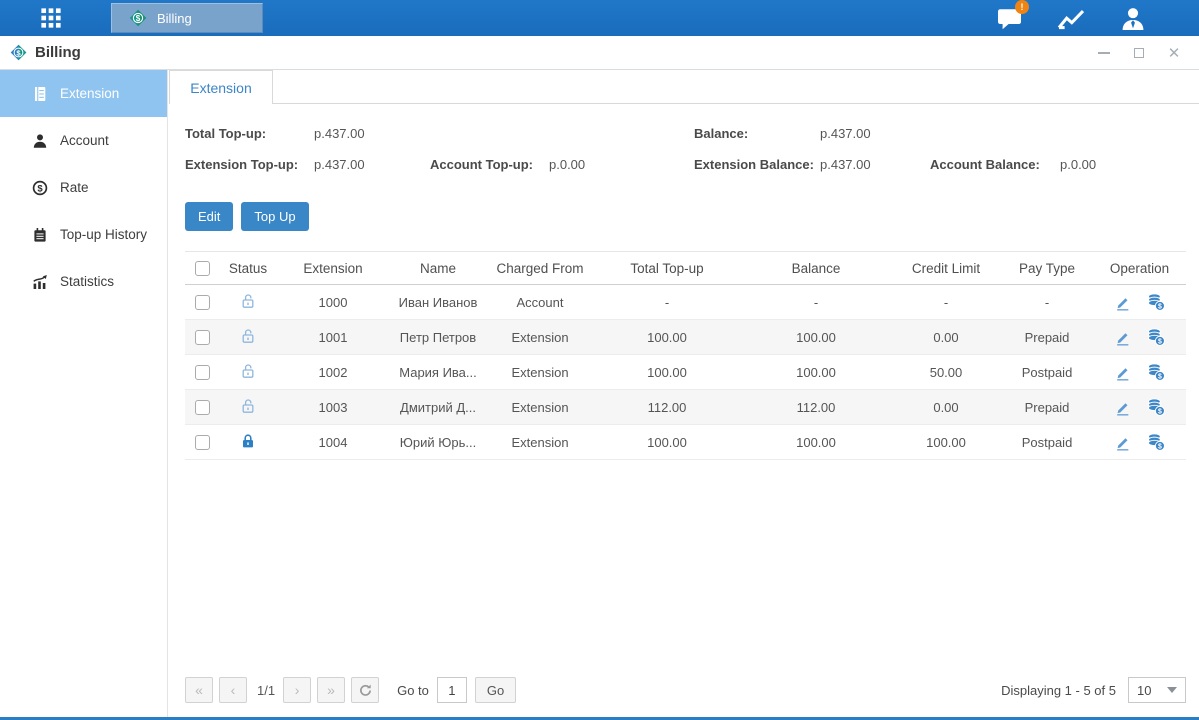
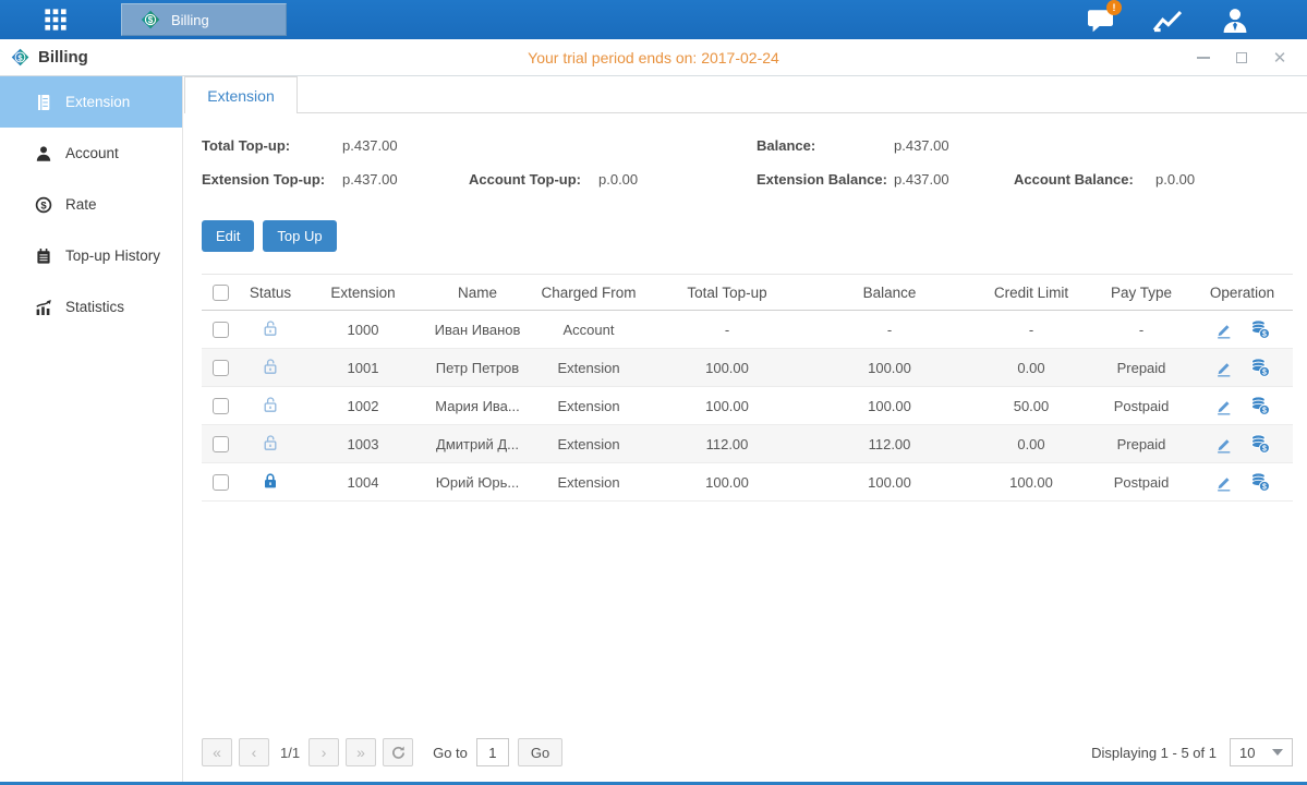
  $
  Billing
  !
+ Your trial period ends on: 2017-02-24
  $
  Billing
  ✕
  Extension
  Account
  $
  Rate
  Top-up History
  Statistics
  Extension
  Total Top-up:
  p.437.00
  Balance:
  p.437.00
  Extension Top-up:
  p.437.00
  Account Top-up:
  p.0.00
  Extension Balance:
  p.437.00
  Account Balance:
  p.0.00
  Edit
  Top Up
  	Status	Extension	Name	Charged From	Total Top-up	Balance	Credit Limit	Pay Type	Operation
  		1000	Иван Иванов	Account	-	-	-	-
  		1001	Петр Петров	Extension	100.00	100.00	0.00	Prepaid
  		1002	Мария Ива...	Extension	100.00	100.00	50.00	Postpaid
  		1003	Дмитрий Д...	Extension	112.00	112.00	0.00	Prepaid
  		1004	Юрий Юрь...	Extension	100.00	100.00	100.00	Postpaid
  «
  ‹
  1/1
  ›
  »
  Go to
  1
  Go
- Displaying 1 - 5 of 5
+ Displaying 1 - 5 of 1
  10
